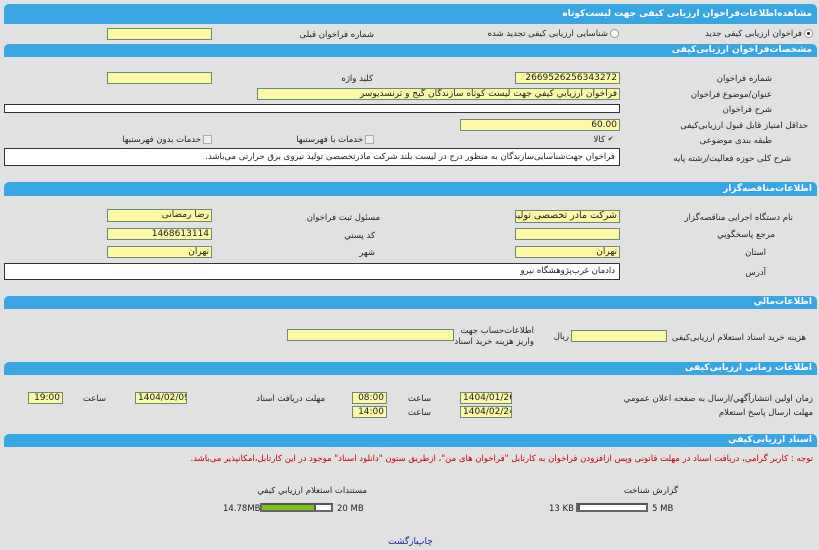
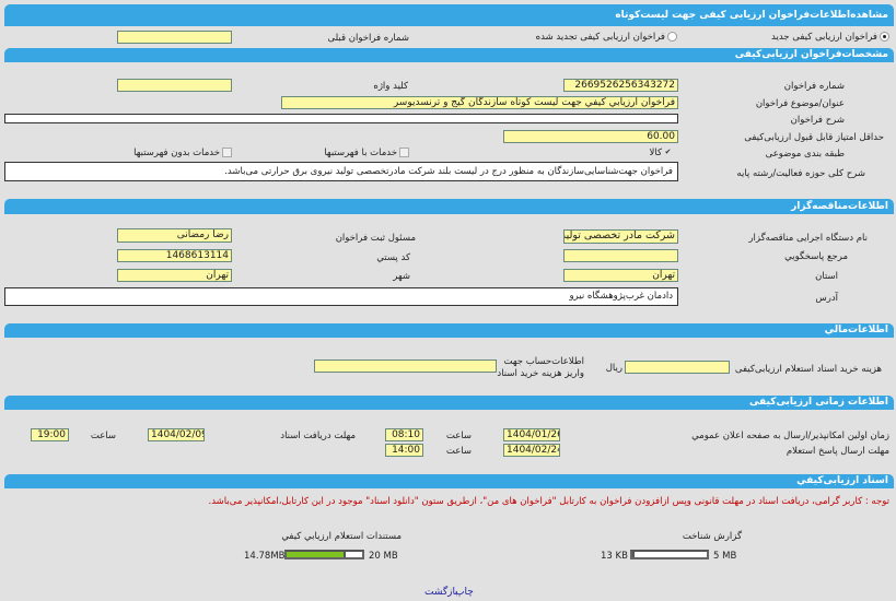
  مشاهده‌اطلاعات‌فراخوان ارزیابی کیفی جهت لیست‌کوتاه
  فراخوان ارزیابی کیفی جدید
- شناسایی ارزیابی کیفی تجدید شده
+ فراخوان ارزیابی کیفی تجدید شده
  شماره فراخوان قبلی
  مشخصات‌فراخوان ارزیابی‌کیفی
  شماره فراخوان
  2669526256343272
  کلید واژه
  عنوان/موضوع فراخوان
  فراخوان ارزيابي كيفي جهت ليست كوتاه سازندگان گيج و ترنسديوسر
  شرح فراخوان
  حداقل امتیاز قابل قبول ارزیابی‌کیفی
  60.00
  طبقه بندی موضوعی
  ✔کالا
  خدمات با فهرستبها
  خدمات بدون فهرستبها
  شرح کلی حوزه فعالیت/رشته پایه
  فراخوان جهت‌شناسایی‌سازندگان به منظور درج در لیست بلند شرکت مادرتخصصی تولید نیروی برق حرارتی می‌باشد.
  اطلاعات‌مناقصه‌گزار
  نام دستگاه اجرایی مناقصه‌گزار
  شرکت مادر تخصصی تولید
  مسئول ثبت فراخوان
  رضا رمضانی
  مرجع پاسخگويي
  کد پستي
  1468613114
  استان
  تهران
  شهر
  تهران
  آدرس
  دادمان غرب‌پژوهشگاه نیرو
  اطلاعات‌مالي
  هزینه خرید اسناد استعلام ارزیابی‌کیفی
  ریال
  اطلاعات‌حساب جهت
  واریز هزینه خرید اسناد
  اطلاعات زمانی ارزیابی‌کیفی
- زمان اولین انتشارآگهي/ارسال به صفحه اعلان عمومي
+ زمان اولین امکانپذیر/ارسال به صفحه اعلان عمومي
  1404/01/2
  ساعت
- 08:00
+ 08:10
  مهلت ارسال پاسخ استعلام
  1404/02/2
  ساعت
  14:00
  مهلت دریافت اسناد
  1404/02/0
  ساعت
  19:00
  اسناد ارزیابی‌کیفي
  توجه : کاربر گرامی، دریافت اسناد در مهلت قانونی وپس ازافزودن فراخوان به کارتابل "فراخوان های من"، ازطریق ستون "دانلود اسناد" موجود در این کارتابل،امکانپذیر می‌باشد.
  گزارش شناخت
  5 MB
  13 KB
  مستندات استعلام ارزيابي كيفي
  20 MB
  14.78MB
  بازگشت
  چاپ
